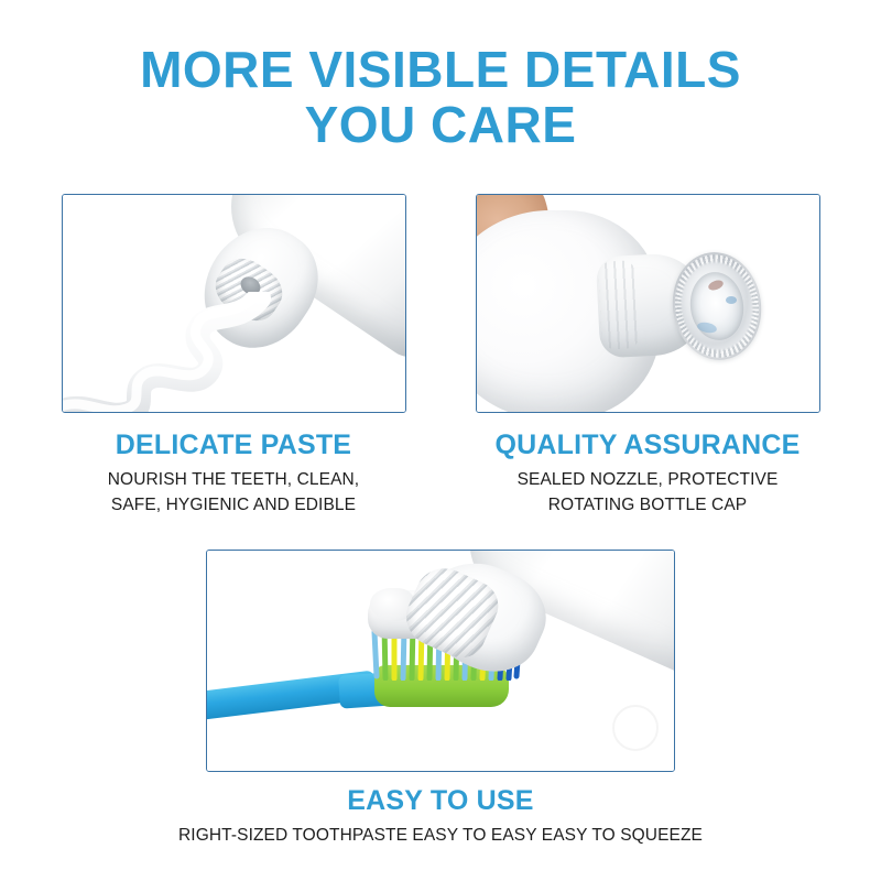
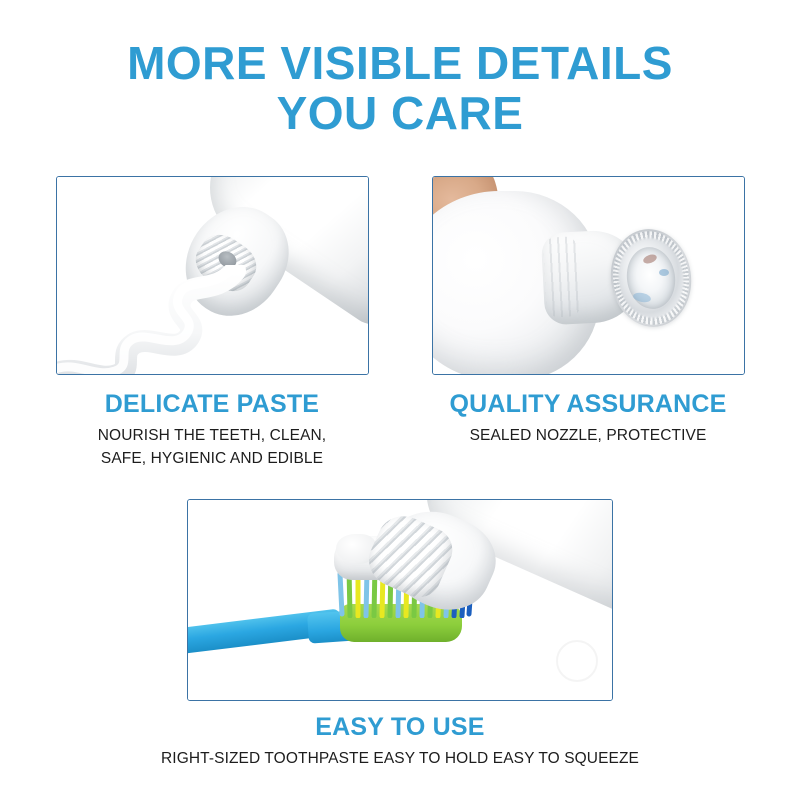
  MORE VISIBLE DETAILS
  YOU CARE
  DELICATE PASTE
  NOURISH THE TEETH, CLEAN,
  SAFE, HYGIENIC AND EDIBLE
  QUALITY ASSURANCE
  SEALED NOZZLE, PROTECTIVE
- ROTATING BOTTLE CAP
  EASY TO USE
- RIGHT-SIZED TOOTHPASTE EASY TO EASY EASY TO SQUEEZE
+ RIGHT-SIZED TOOTHPASTE EASY TO HOLD EASY TO SQUEEZE
